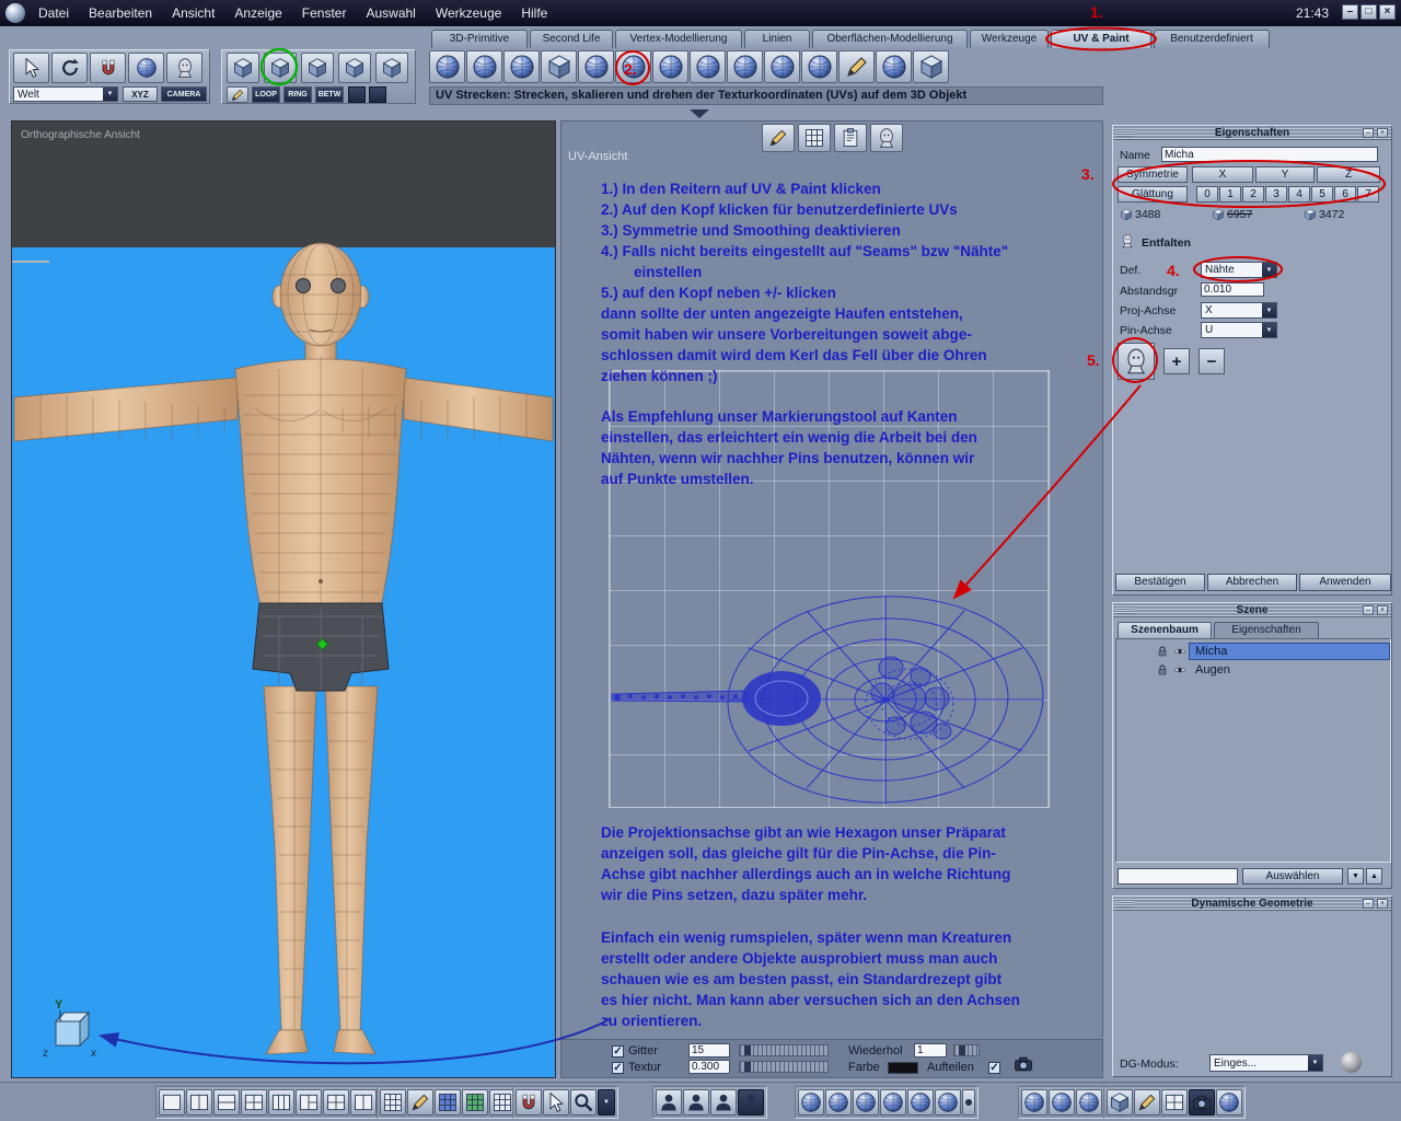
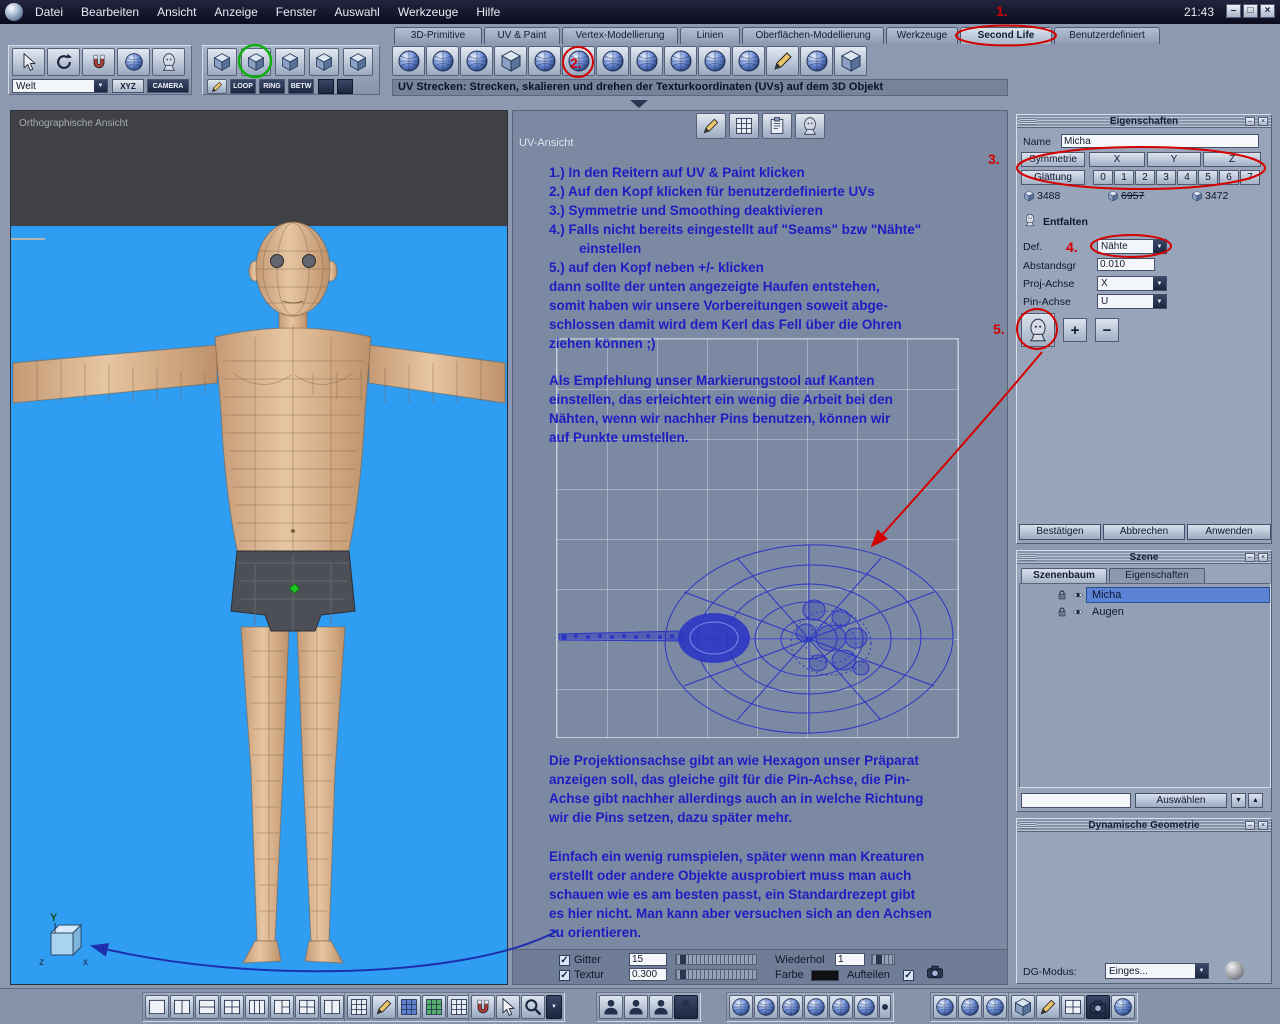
  Datei Bearbeiten Ansicht Anzeige Fenster Auswahl Werkzeuge Hilfe
  21:43
  – □ ×
  3D-Primitive
- Second Life
+ UV & Paint
  Vertex-Modellierung
  Linien
  Oberflächen-Modellierung
  Werkzeuge
- UV & Paint
+ Second Life
  Benutzerdefiniert
  Welt
  XYZ
  UV Strecken: Strecken, skalieren und drehen der Texturkoordinaten (UVs) auf dem 3D Objekt
  Y
  z
  x
  Orthographische Ansicht
  UV-Ansicht
  1.) In den Reitern auf UV & Paint klicken
  2.) Auf den Kopf klicken für benutzerdefinierte UVs
  3.) Symmetrie und Smoothing deaktivieren
  4.) Falls nicht bereits eingestellt auf "Seams" bzw "Nähte"
  einstellen
  5.) auf den Kopf neben +/- klicken
  dann sollte der unten angezeigte Haufen entstehen,
  somit haben wir unsere Vorbereitungen soweit abge-
  schlossen damit wird dem Kerl das Fell über die Ohren
  ziehen können ;)
  Als Empfehlung unser Markierungstool auf Kanten
  einstellen, das erleichtert ein wenig die Arbeit bei den
  Nähten, wenn wir nachher Pins benutzen, können wir
  auf Punkte umstellen.
  Die Projektionsachse gibt an wie Hexagon unser Präparat
  anzeigen soll, das gleiche gilt für die Pin-Achse, die Pin-
  Achse gibt nachher allerdings auch an in welche Richtung
  wir die Pins setzen, dazu später mehr.
  Einfach ein wenig rumspielen, später wenn man Kreaturen
  erstellt oder andere Objekte ausprobiert muss man auch
  schauen wie es am besten passt, ein Standardrezept gibt
  es hier nicht. Man kann aber versuchen sich an den Achsen
  u orientieren.
  ✓
  Gitter
  15
  Wiederhol
  1
  ✓
  Textur
  0.300
  Farbe
  Aufteilen
  ✓
  Eigenschaften
  Name
  Micha
  Symmetrie
  X
  Y
  Z
  Glättung
  0
  1
  2
  3
  4
  5
  6
  3488
  6957
  3472
  Entfalten
  Def.
  Nähte
  Abstandsgr
  0.010
  Proj-Achse
  X
  Pin-Achse
  U
  +
  −
  Bestätigen
  Abbrechen
  Anwenden
  Szene
  Szenenbaum
  Eigenschaften
  Micha
  Augen
  Auswählen
  Dynamische Geometrie
  DG-Modus:
  Einges...
  1.
  2.
  3.
  4.
  5.
